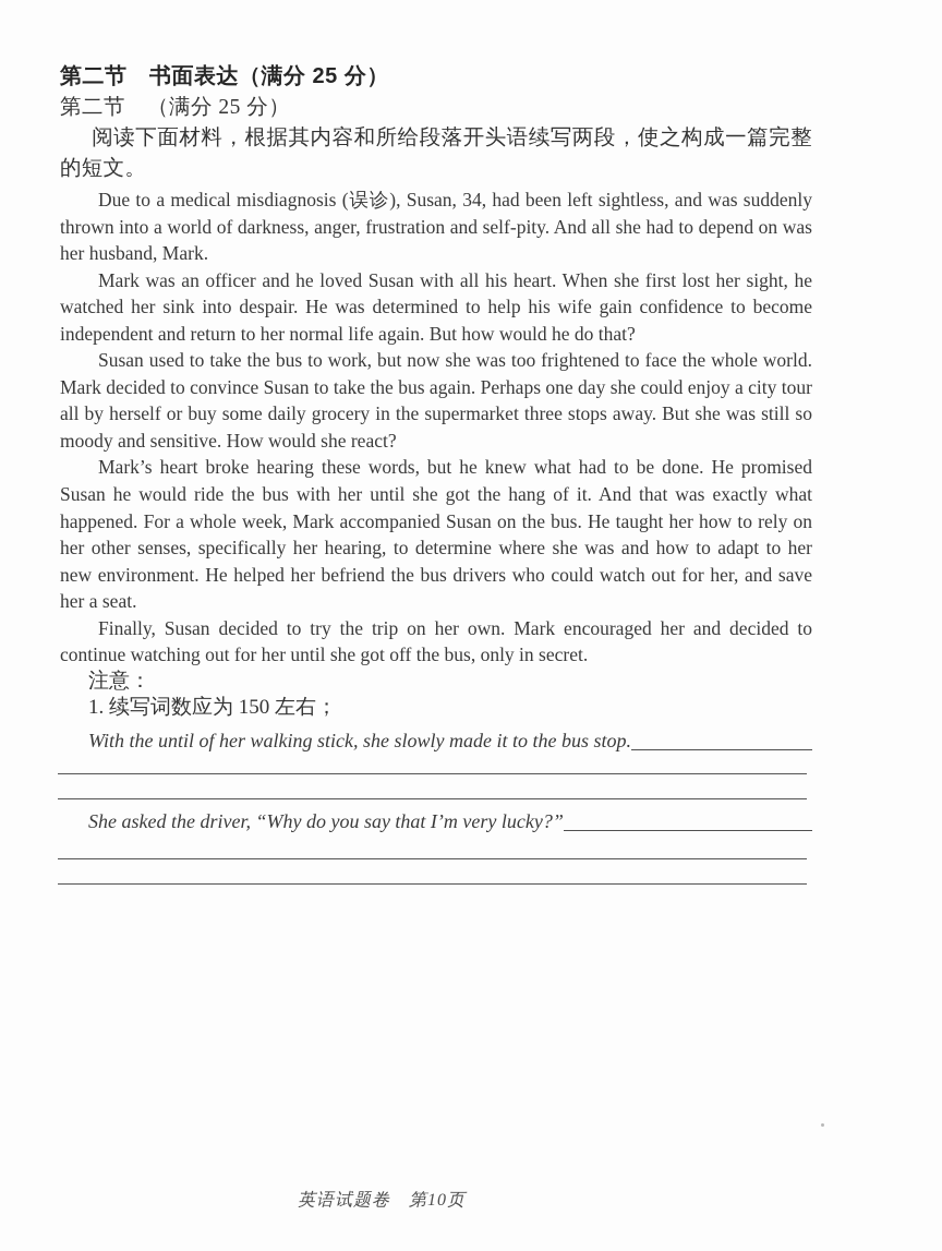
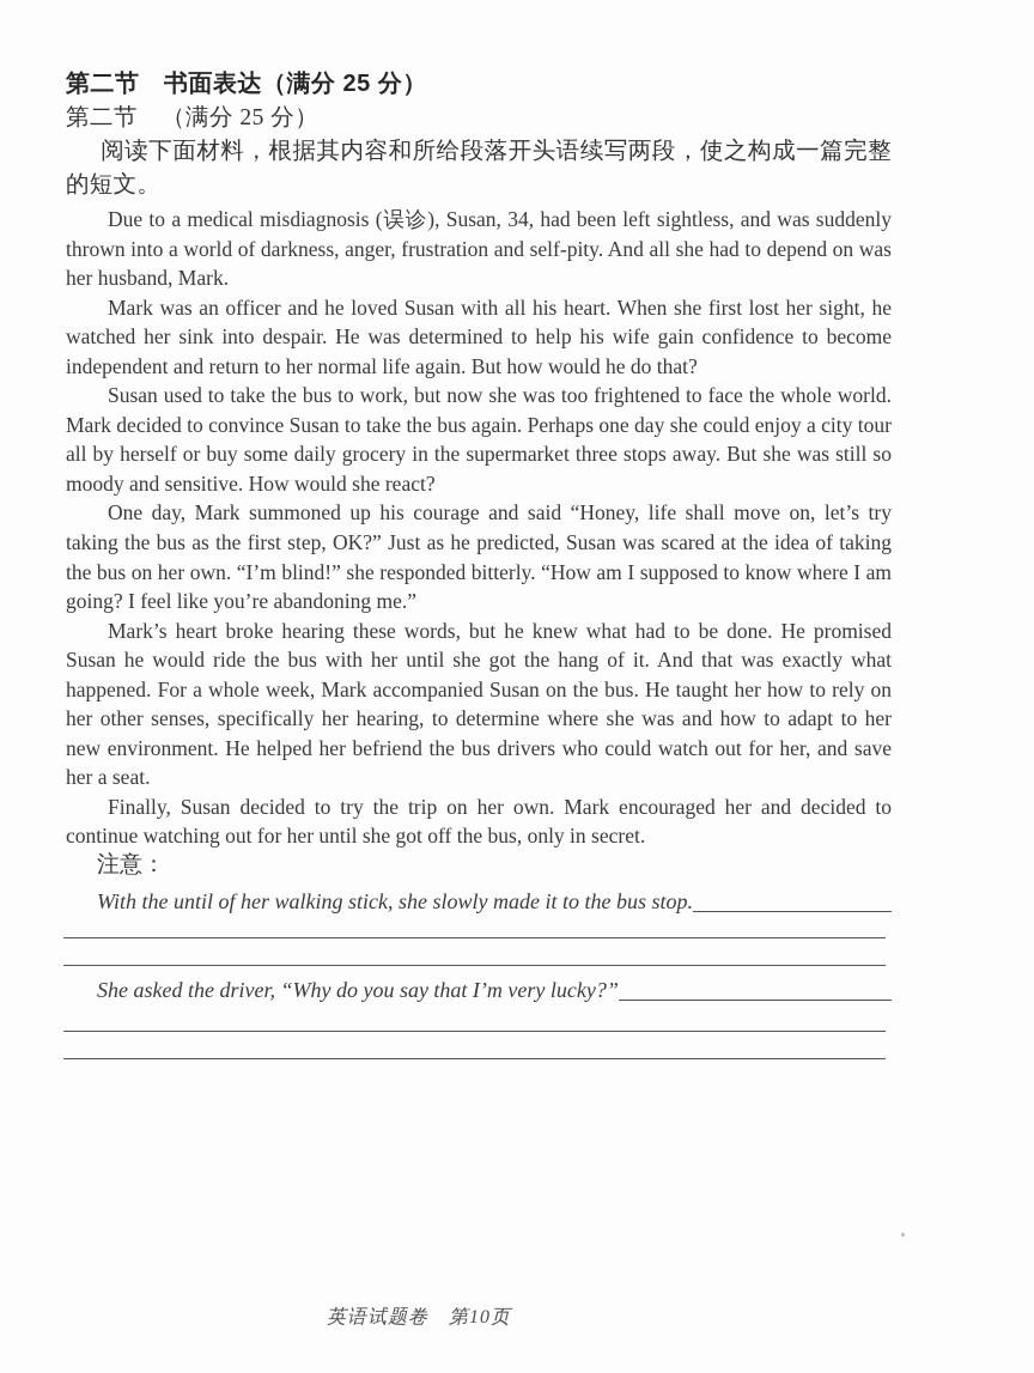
  第二节 书面表达（满分 25 分）
  第二节 （满分 25 分）
  阅读下面材料，根据其内容和所给段落开头语续写两段，使之构成一篇完整的短文。
  Due to a medical misdiagnosis (误诊), Susan, 34, had been left sightless, and was suddenly thrown into a world of darkness, anger, frustration and self-pity. And all she had to depend on was her husband, Mark.
  Mark was an officer and he loved Susan with all his heart. When she first lost her sight, he watched her sink into despair. He was determined to help his wife gain confidence to become independent and return to her normal life again. But how would he do that?
  Susan used to take the bus to work, but now she was too frightened to face the whole world. Mark decided to convince Susan to take the bus again. Perhaps one day she could enjoy a city tour all by herself or buy some daily grocery in the supermarket three stops away. But she was still so moody and sensitive. How would she react?
+ One day, Mark summoned up his courage and said “Honey, life shall move on, let’s try taking the bus as the first step, OK?” Just as he predicted, Susan was scared at the idea of taking the bus on her own. “I’m blind!” she responded bitterly. “How am I supposed to know where I am going? I feel like you’re abandoning me.”
  Mark’s heart broke hearing these words, but he knew what had to be done. He promised Susan he would ride the bus with her until she got the hang of it. And that was exactly what happened. For a whole week, Mark accompanied Susan on the bus. He taught her how to rely on her other senses, specifically her hearing, to determine where she was and how to adapt to her new environment. He helped her befriend the bus drivers who could watch out for her, and save her a seat.
  Finally, Susan decided to try the trip on her own. Mark encouraged her and decided to continue watching out for her until she got off the bus, only in secret.
  注意：
- 1. 续写词数应为 150 左右；
  With the until of her walking stick, she slowly made it to the bus stop.
  She asked the driver, “Why do you say that I’m very lucky?”
  英语试题卷 第10页
